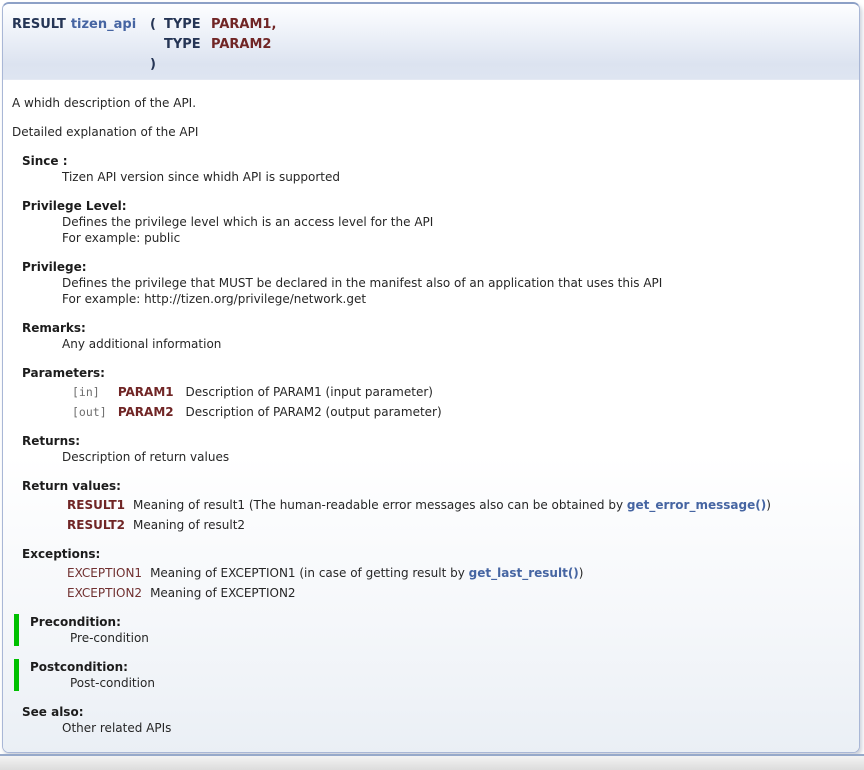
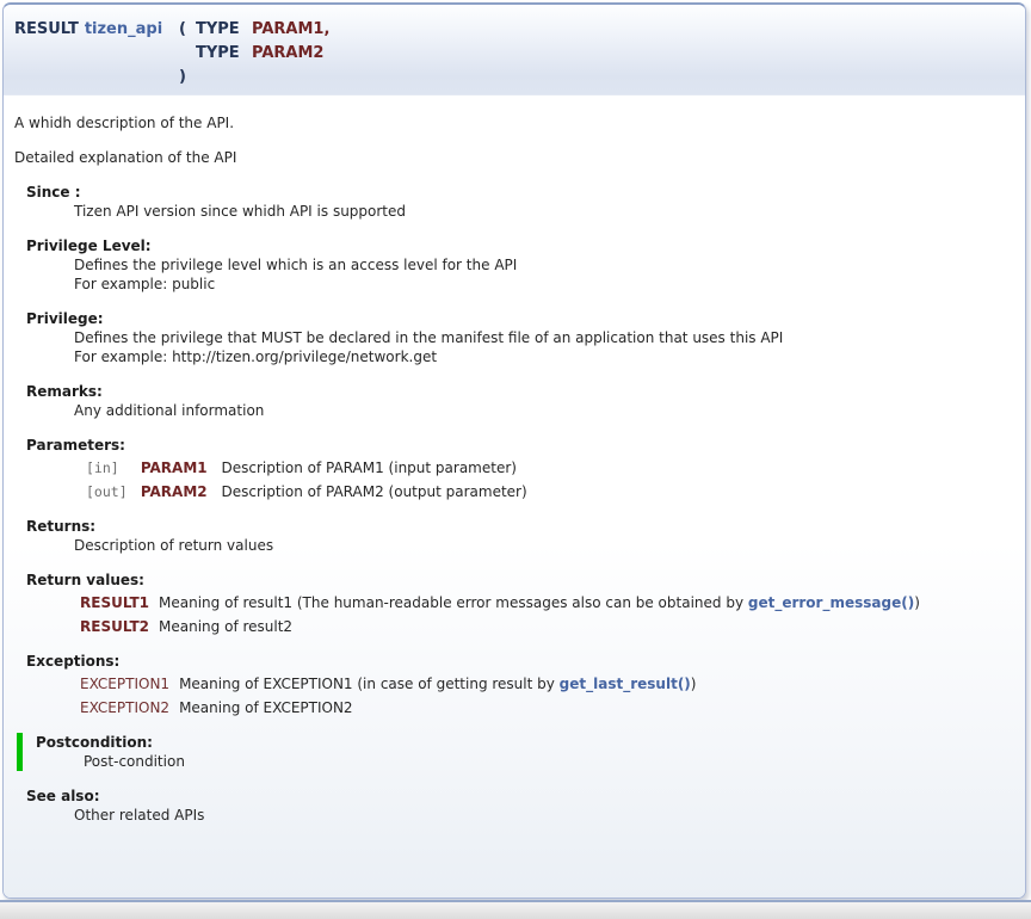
  RESULT tizen_api
  (
  TYPE
  PARAM1,
  TYPE
  PARAM2
  )
  A whidh description of the API.
  Detailed explanation of the API
  Since :
  Tizen API version since whidh API is supported
  Privilege Level:
  Defines the privilege level which is an access level for the API
  For example: public
  Privilege:
- Defines the privilege that MUST be declared in the manifest also of an application that uses this API
+ Defines the privilege that MUST be declared in the manifest file of an application that uses this API
  For example: http://tizen.org/privilege/network.get
  Remarks:
  Any additional information
  Parameters:
  [in] PARAM1 Description of PARAM1 (input parameter)
  [out] PARAM2 Description of PARAM2 (output parameter)
  Returns:
  Description of return values
  Return values:
  RESULT1 Meaning of result1 (The human-readable error messages also can be obtained by get_error_message())
  RESULT2 Meaning of result2
  Exceptions:
  EXCEPTION1 Meaning of EXCEPTION1 (in case of getting result by get_last_result())
  EXCEPTION2 Meaning of EXCEPTION2
- Precondition:
- Pre-condition
  Postcondition:
  Post-condition
  See also:
  Other related APIs
